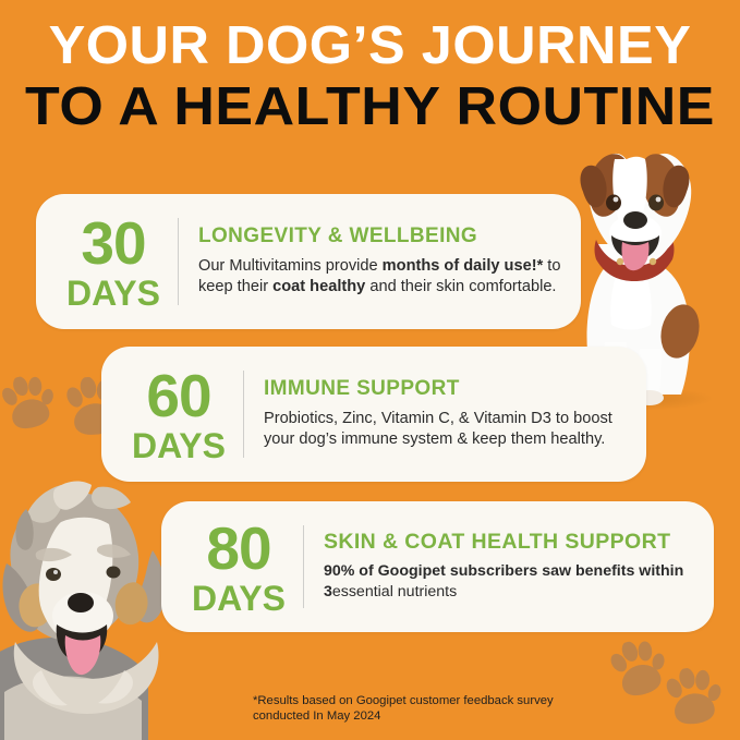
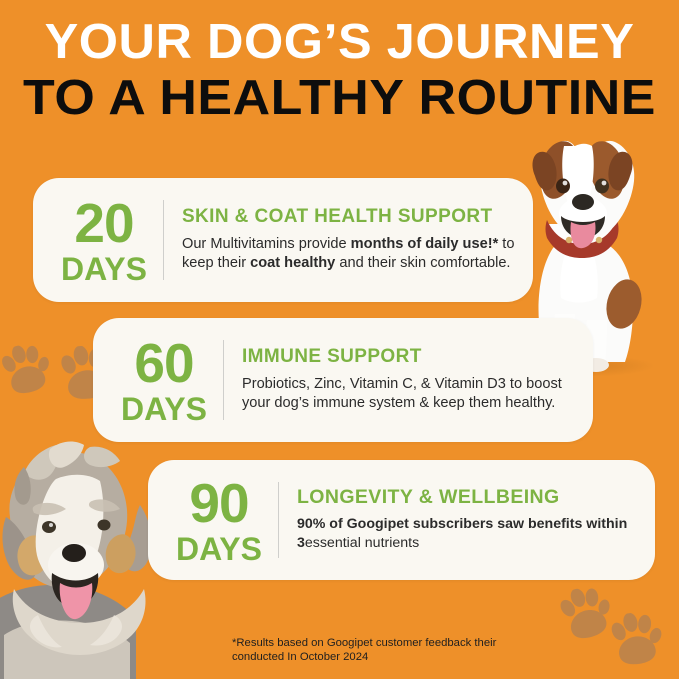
  YOUR DOG’S JOURNEY
  TO A HEALTHY ROUTINE
- 30
+ 20
  DAYS
- LONGEVITY & WELLBEING
+ SKIN & COAT HEALTH SUPPORT
  Our Multivitamins provide months of daily use!* to keep their coat healthy and their skin comfortable.
  60
  DAYS
  IMMUNE SUPPORT
  Probiotics, Zinc, Vitamin C, & Vitamin D3 to boost your dog’s immune system & keep them healthy.
- 80
+ 90
  DAYS
- SKIN & COAT HEALTH SUPPORT
+ LONGEVITY & WELLBEING
  90% of Googipet subscribers saw benefits within 3essential nutrients
- *Results based on Googipet customer feedback survey
+ *Results based on Googipet customer feedback their
- conducted In May 2024
+ conducted In October 2024
